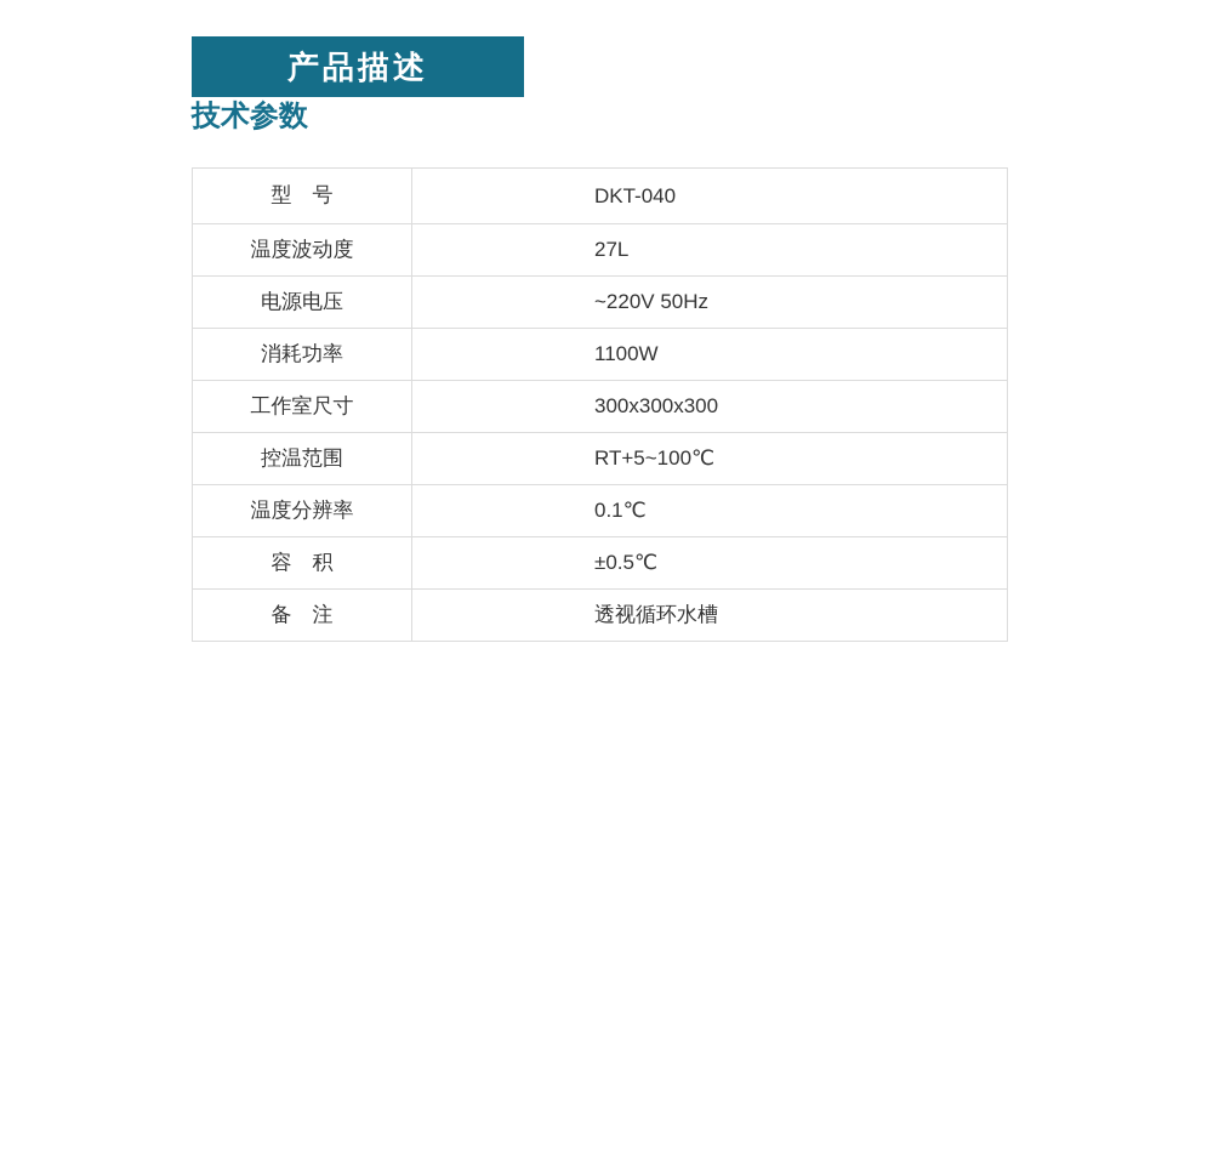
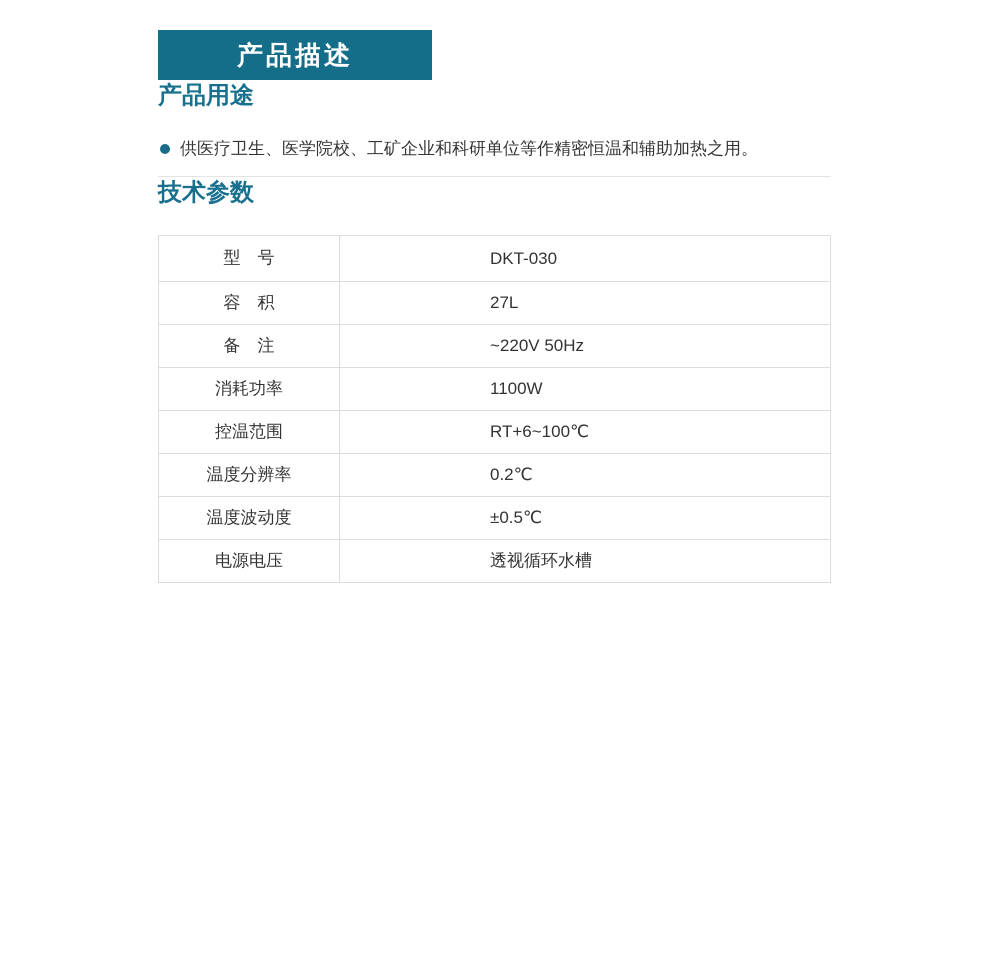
  产品描述
+ 产品用途
+ 供医疗卫生、医学院校、工矿企业和科研单位等作精密恒温和辅助加热之用。
  技术参数
- 型 号	DKT-040
+ 型 号	DKT-030
- 温度波动度	27L
+ 容 积	27L
- 电源电压	~220V 50Hz
+ 备 注	~220V 50Hz
  消耗功率	1100W
- 工作室尺寸	300x300x300
- 控温范围	RT+5~100℃
+ 控温范围	RT+6~100℃
- 温度分辨率	0.1℃
+ 温度分辨率	0.2℃
- 容 积	±0.5℃
+ 温度波动度	±0.5℃
- 备 注	透视循环水槽
+ 电源电压	透视循环水槽
